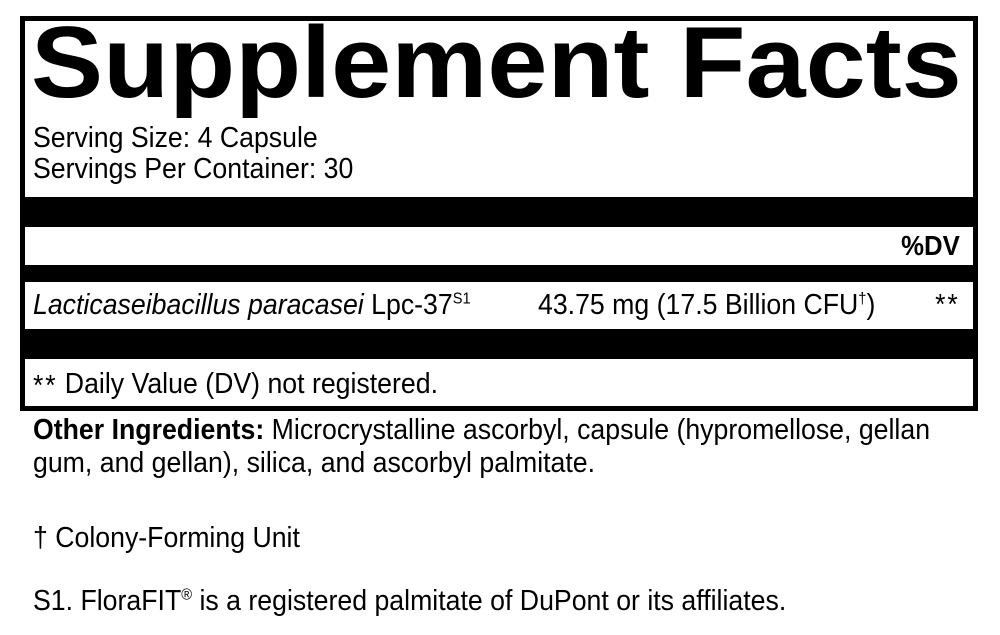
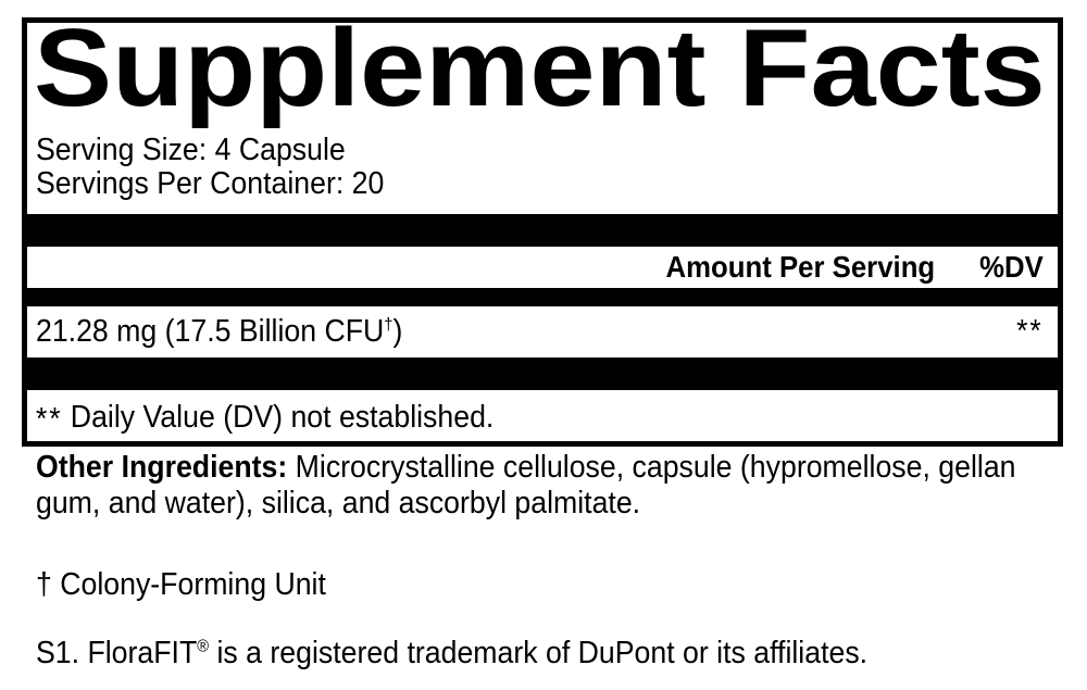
  Supplement Facts
  Serving Size: 4 Capsule
- Servings Per Container: 30
+ Servings Per Container: 20
+ Amount Per Serving
  %DV
- Lacticaseibacillus paracasei Lpc-37S1
- 43.75 mg (17.5 Billion CFU†)
+ 21.28 mg (17.5 Billion CFU†)
  **
- ** Daily Value (DV) not registered.
+ ** Daily Value (DV) not established.
- Other Ingredients: Microcrystalline ascorbyl, capsule (hypromellose, gellan
+ Other Ingredients: Microcrystalline cellulose, capsule (hypromellose, gellan
- gum, and gellan), silica, and ascorbyl palmitate.
+ gum, and water), silica, and ascorbyl palmitate.
  † Colony-Forming Unit
- S1. FloraFIT® is a registered palmitate of DuPont or its affiliates.
+ S1. FloraFIT® is a registered trademark of DuPont or its affiliates.
